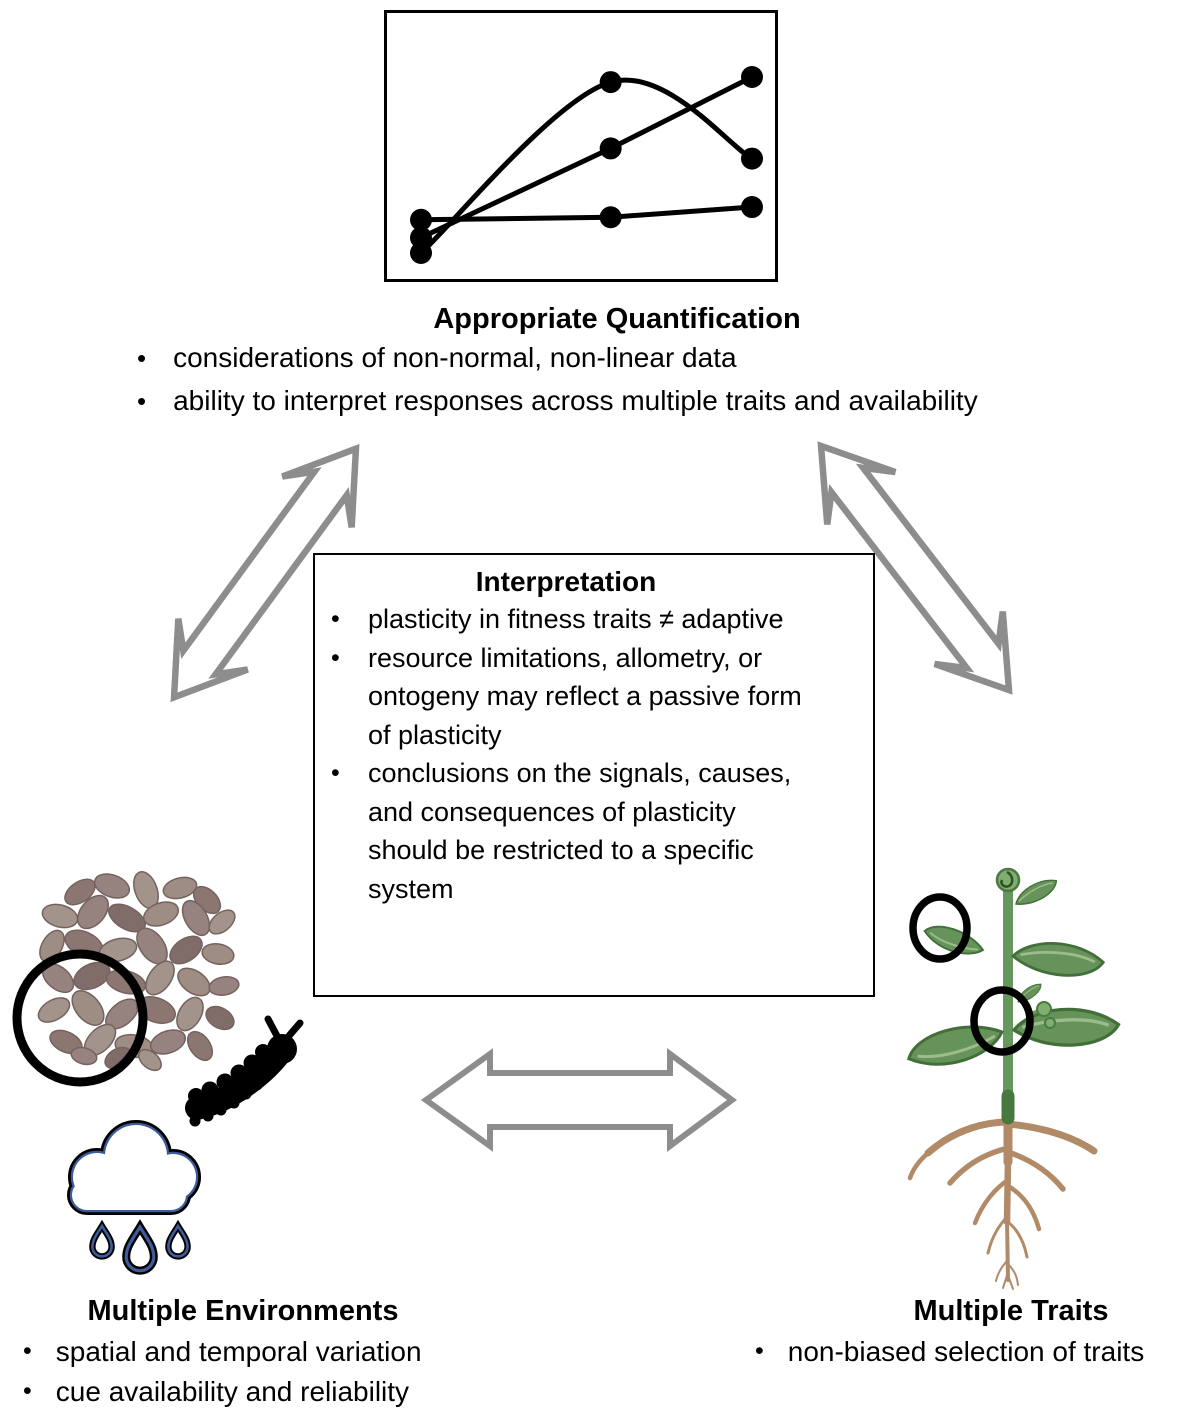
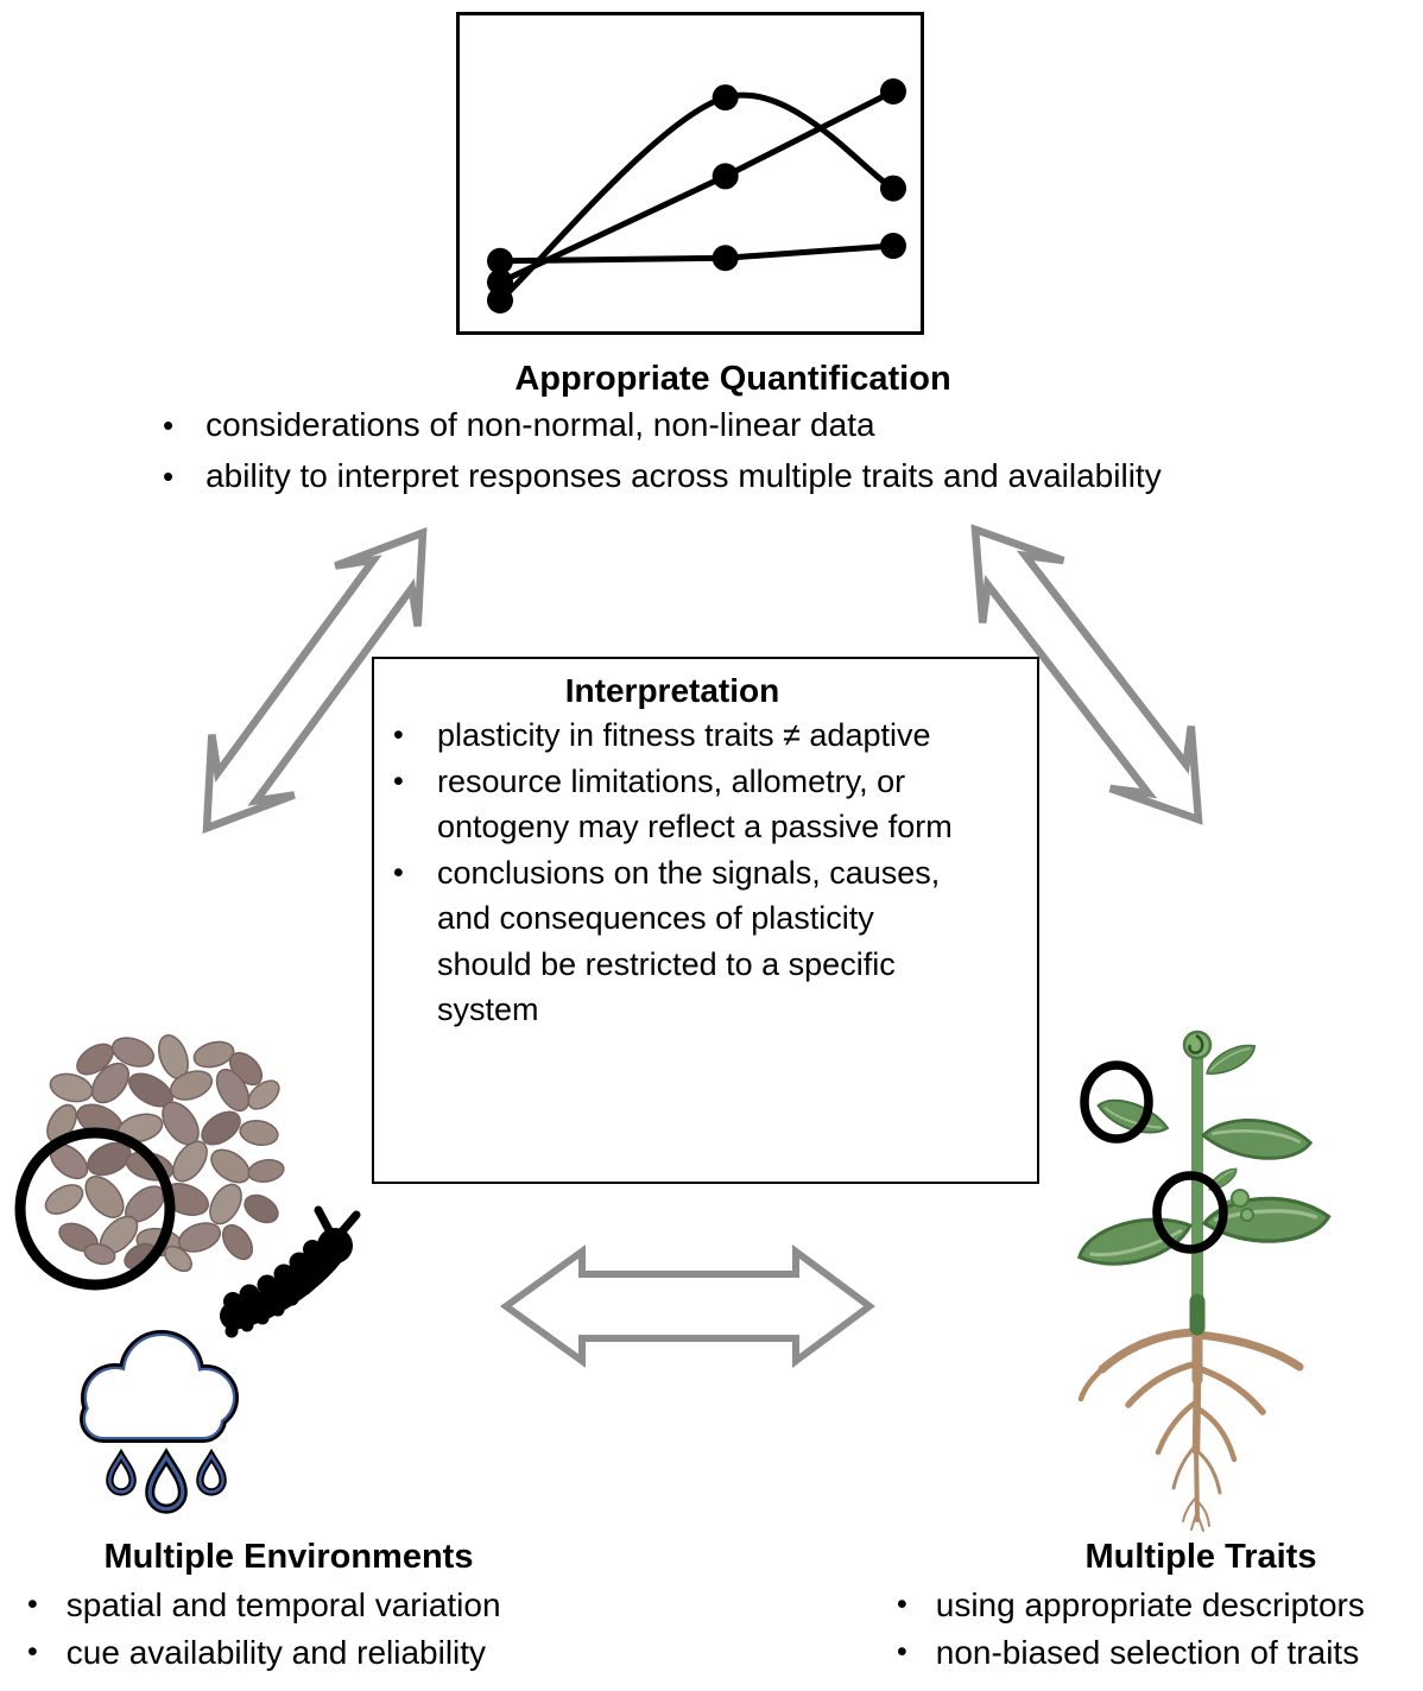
  Appropriate Quantification
  considerations of non-normal, non-linear data
  ability to interpret responses across multiple traits and availability
  Interpretation
  plasticity in fitness traits ≠ adaptive
  resource limitations, allometry, or
  ontogeny may reflect a passive form
- of plasticity
  conclusions on the signals, causes,
  and consequences of plasticity
  should be restricted to a specific
  system
  Multiple Environments
  spatial and temporal variation
  cue availability and reliability
  Multiple Traits
+ using appropriate descriptors
  non-biased selection of traits
